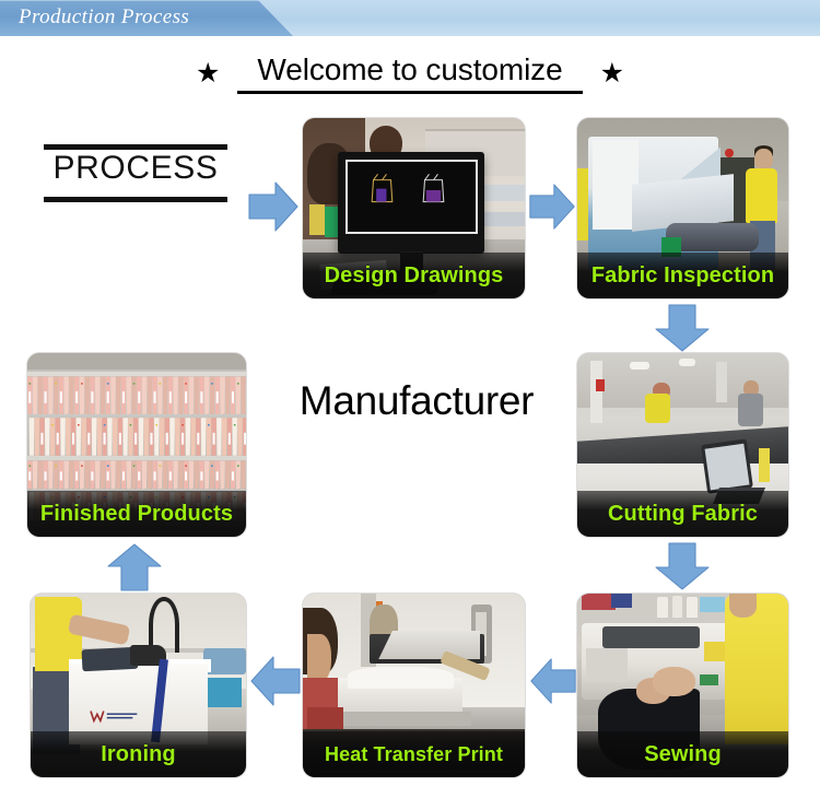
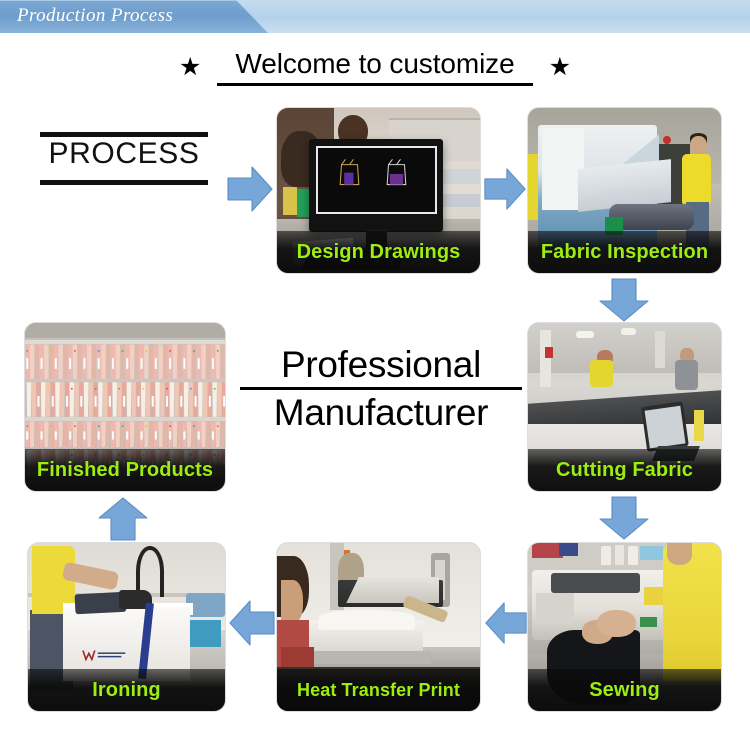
  Production Process
  ★
  Welcome to customize
  ★
  PROCESS
+ Professional
  Manufacturer
  Design Drawings
  Fabric Inspection
  Cutting Fabric
  Sewing
  Heat Transfer Print
  Ironing
  Finished Products
